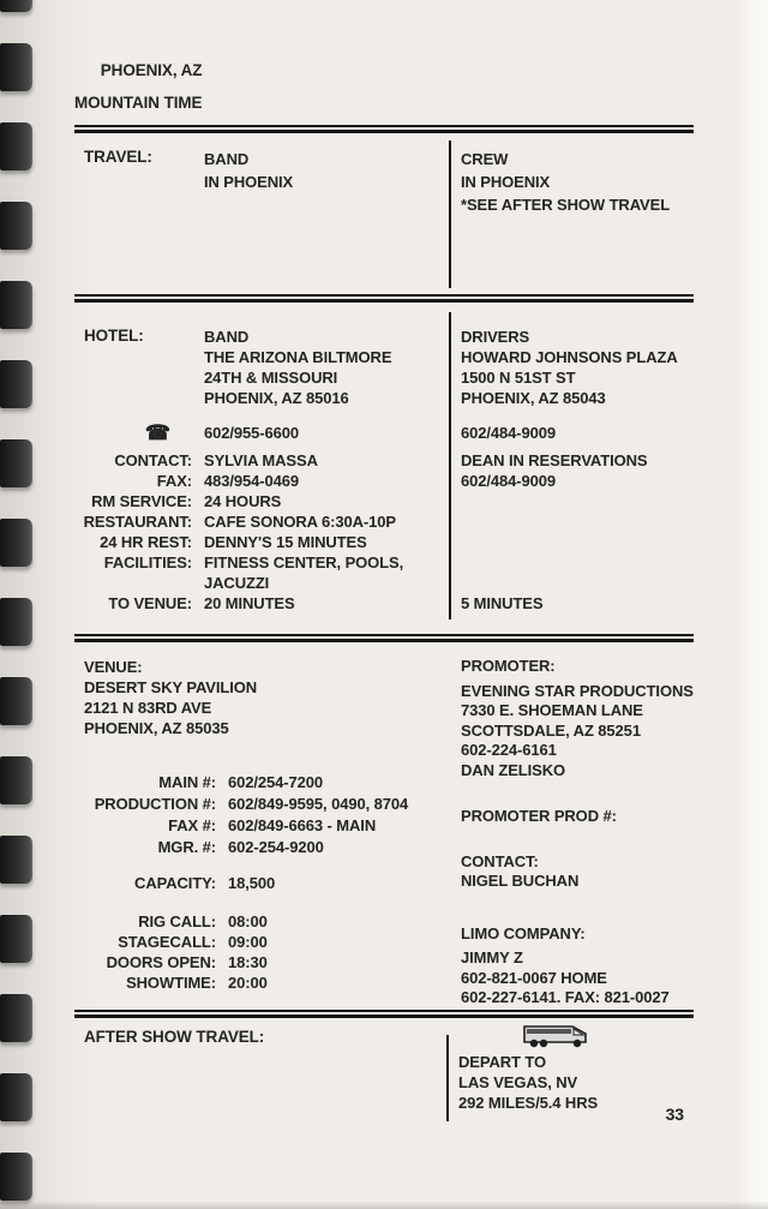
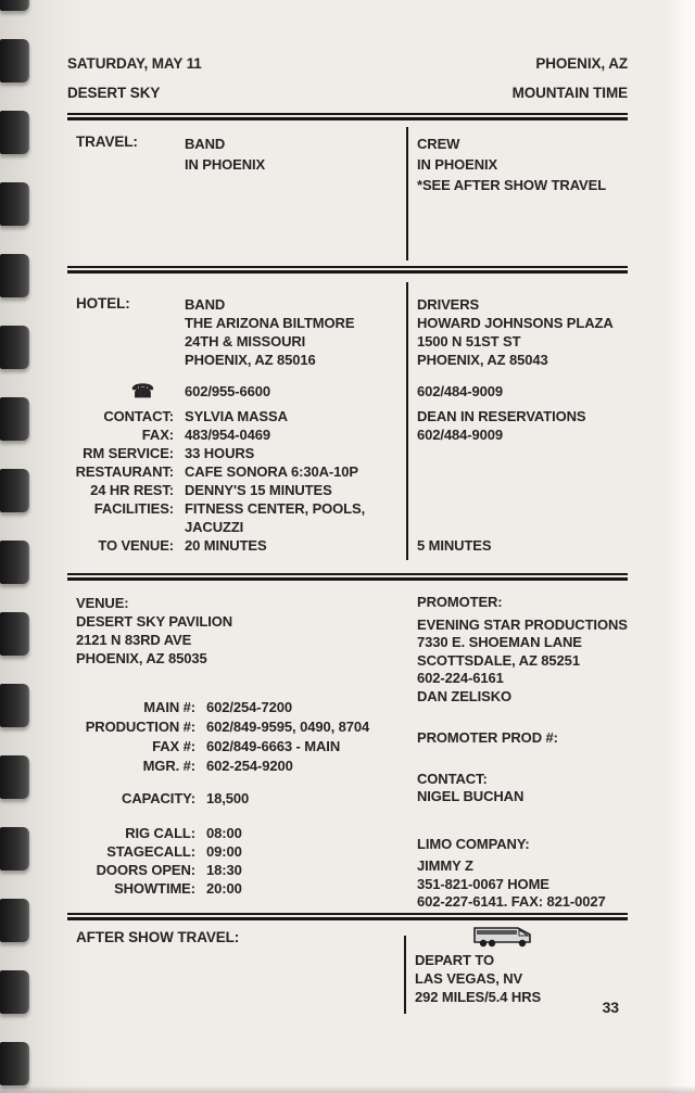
+ SATURDAY, MAY 11
+ DESERT SKY
  PHOENIX, AZ
  MOUNTAIN TIME
  TRAVEL:
  BAND
  IN PHOENIX
  CREW
  IN PHOENIX
  *SEE AFTER SHOW TRAVEL
  HOTEL:
  BAND
  THE ARIZONA BILTMORE
  24TH & MISSOURI
  PHOENIX, AZ 85016
  ☎
  602/955-6600
  CONTACT:
  SYLVIA MASSA
  FAX:
  483/954-0469
  RM SERVICE:
- 24 HOURS
+ 33 HOURS
  RESTAURANT:
  CAFE SONORA 6:30A-10P
  24 HR REST:
  DENNY'S 15 MINUTES
  FACILITIES:
  FITNESS CENTER, POOLS,
  JACUZZI
  TO VENUE:
  20 MINUTES
  DRIVERS
  HOWARD JOHNSONS PLAZA
  1500 N 51ST ST
  PHOENIX, AZ 85043
  602/484-9009
  DEAN IN RESERVATIONS
  602/484-9009
  5 MINUTES
  VENUE:
  DESERT SKY PAVILION
  2121 N 83RD AVE
  PHOENIX, AZ 85035
  MAIN #:
  602/254-7200
  PRODUCTION #:
  602/849-9595, 0490, 8704
  FAX #:
  602/849-6663 - MAIN
  MGR. #:
  602-254-9200
  CAPACITY:
  18,500
  RIG CALL:
  08:00
  STAGECALL:
  09:00
  DOORS OPEN:
  18:30
  SHOWTIME:
  20:00
  PROMOTER:
  EVENING STAR PRODUCTIONS
  7330 E. SHOEMAN LANE
  SCOTTSDALE, AZ 85251
  602-224-6161
  DAN ZELISKO
  PROMOTER PROD #:
  CONTACT:
  NIGEL BUCHAN
  LIMO COMPANY:
  JIMMY Z
- 602-821-0067 HOME
+ 351-821-0067 HOME
  602-227-6141. FAX: 821-0027
  AFTER SHOW TRAVEL:
  DEPART TO
  LAS VEGAS, NV
  292 MILES/5.4 HRS
  33
